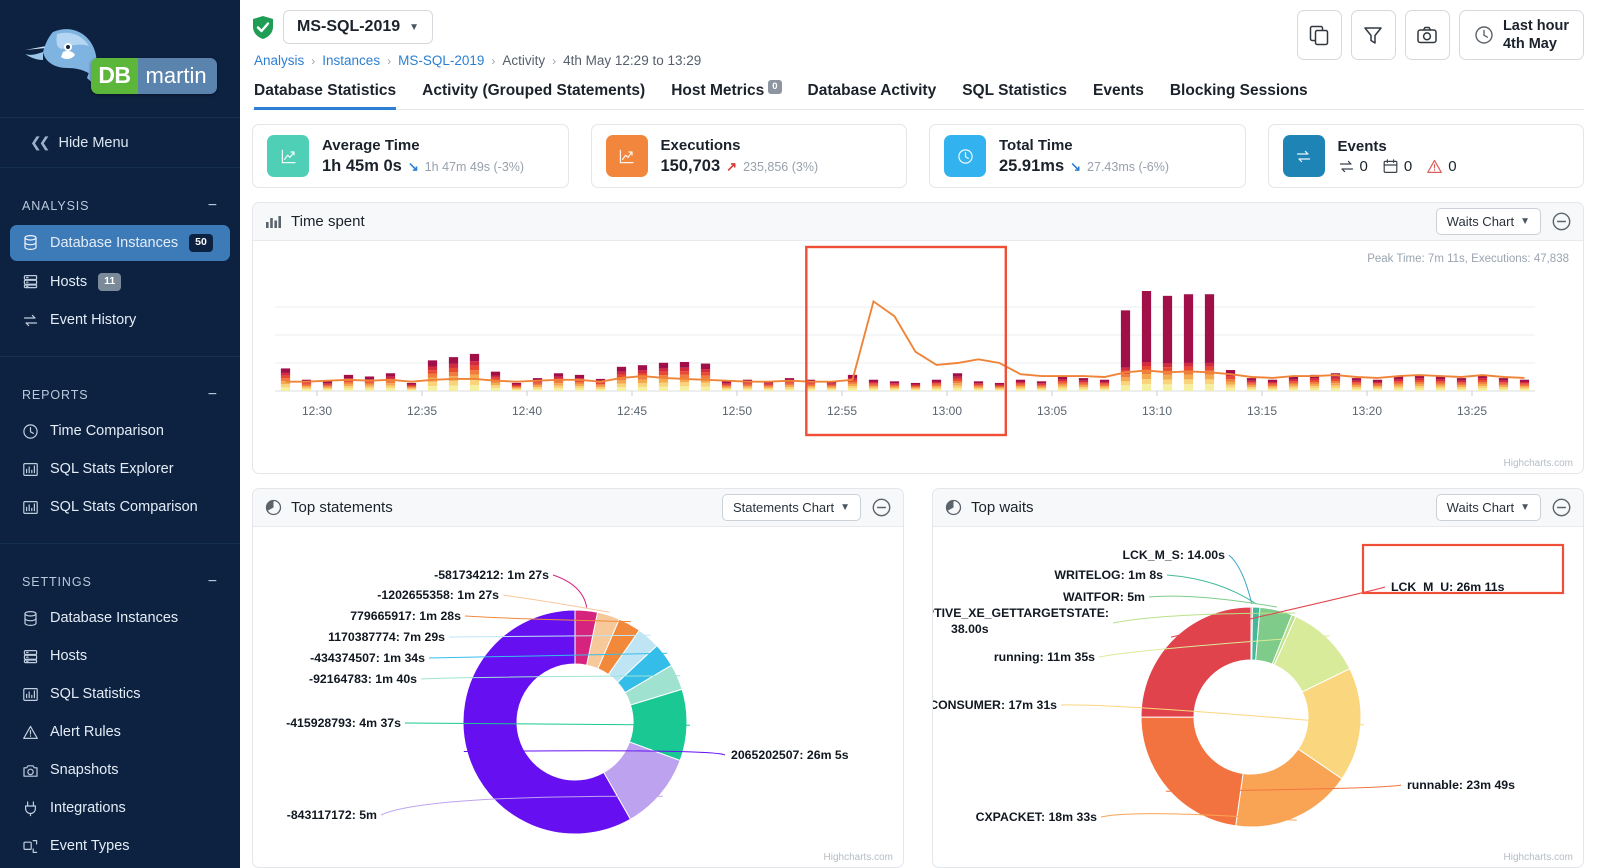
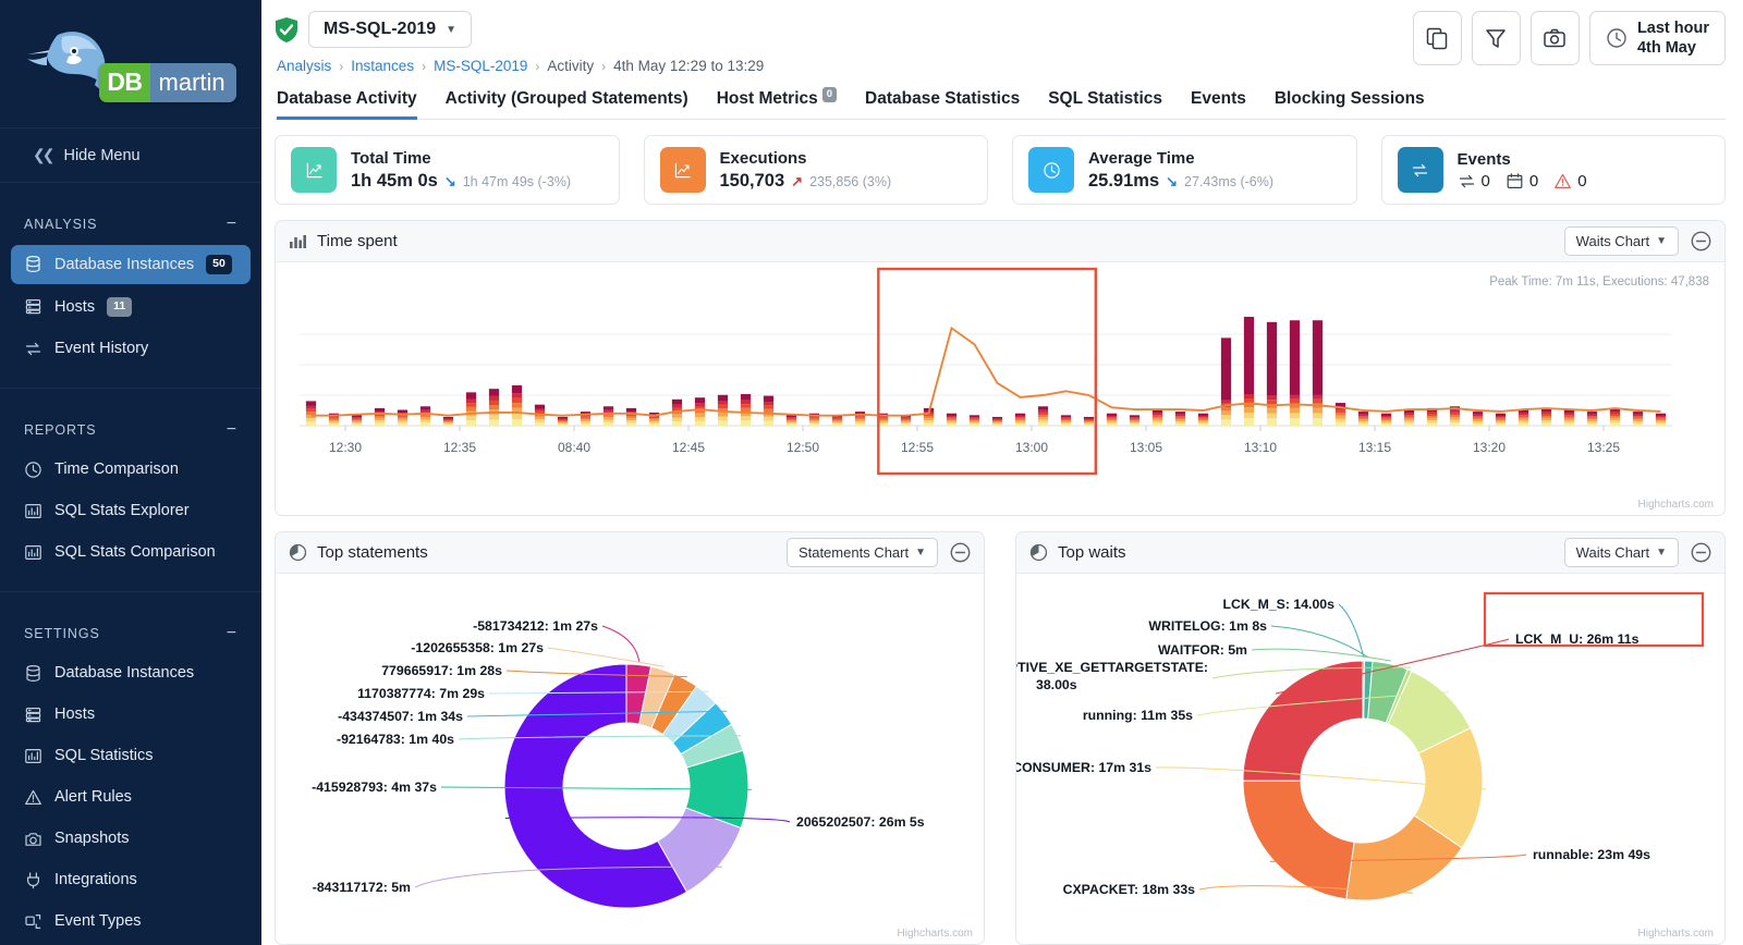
  DB
  martin
  ❮❮
  Hide Menu
  ANALYSIS
  −
  Database Instances
  50
  Hosts
  11
  Event History
  REPORTS
  −
  Time Comparison
  SQL Stats Explorer
  SQL Stats Comparison
  SETTINGS
  −
  Database Instances
  Hosts
  SQL Statistics
  Alert Rules
  Snapshots
  Integrations
  Event Types
  MS-SQL-2019
  ▼
  Analysis
  ›
  Instances
  ›
  MS-SQL-2019
  ›
  Activity
  ›
  4th May 12:29 to 13:29
- Database Statistics
+ Database Activity
  Activity (Grouped Statements)
  Host Metrics
  0
- Database Activity
+ Database Statistics
  SQL Statistics
  Events
  Blocking Sessions
  Last hour
  4th May
- Average Time
+ Total Time
  1h 45m 0s
  ↘
  1h 47m 49s (-3%)
  Executions
  150,703
  ↗
  235,856 (3%)
- Total Time
+ Average Time
  25.91ms
  ↘
  27.43ms (-6%)
  Events
  0
  0
  0
  Time spent
  Waits Chart
  ▼
  Peak Time: 7m 11s, Executions: 47,838
  12:30
  12:35
- 12:40
+ 08:40
  12:45
  12:50
  12:55
  13:00
  13:05
  13:10
  13:15
  13:20
  13:25
  Highcharts.com
  Top statements
  Statements Chart
  ▼
  -581734212: 1m 27s
  -1202655358: 1m 27s
  779665917: 1m 28s
  1170387774: 7m 29s
  -434374507: 1m 34s
  -92164783: 1m 40s
  -415928793: 4m 37s
  -843117172: 5m
  2065202507: 26m 5s
  Highcharts.com
  Top waits
  Waits Chart
  ▼
  LCK_M_S: 14.00s
  WRITELOG: 1m 8s
  WAITFOR: 5m
  TIVE_XE_GETTARGETSTATE:
  running: 11m 35s
  CONSUMER: 17m 31s
  CXPACKET: 18m 33s
  runnable: 23m 49s
  LCK_M_U: 26m 11s
  38.00s
  Highcharts.com
